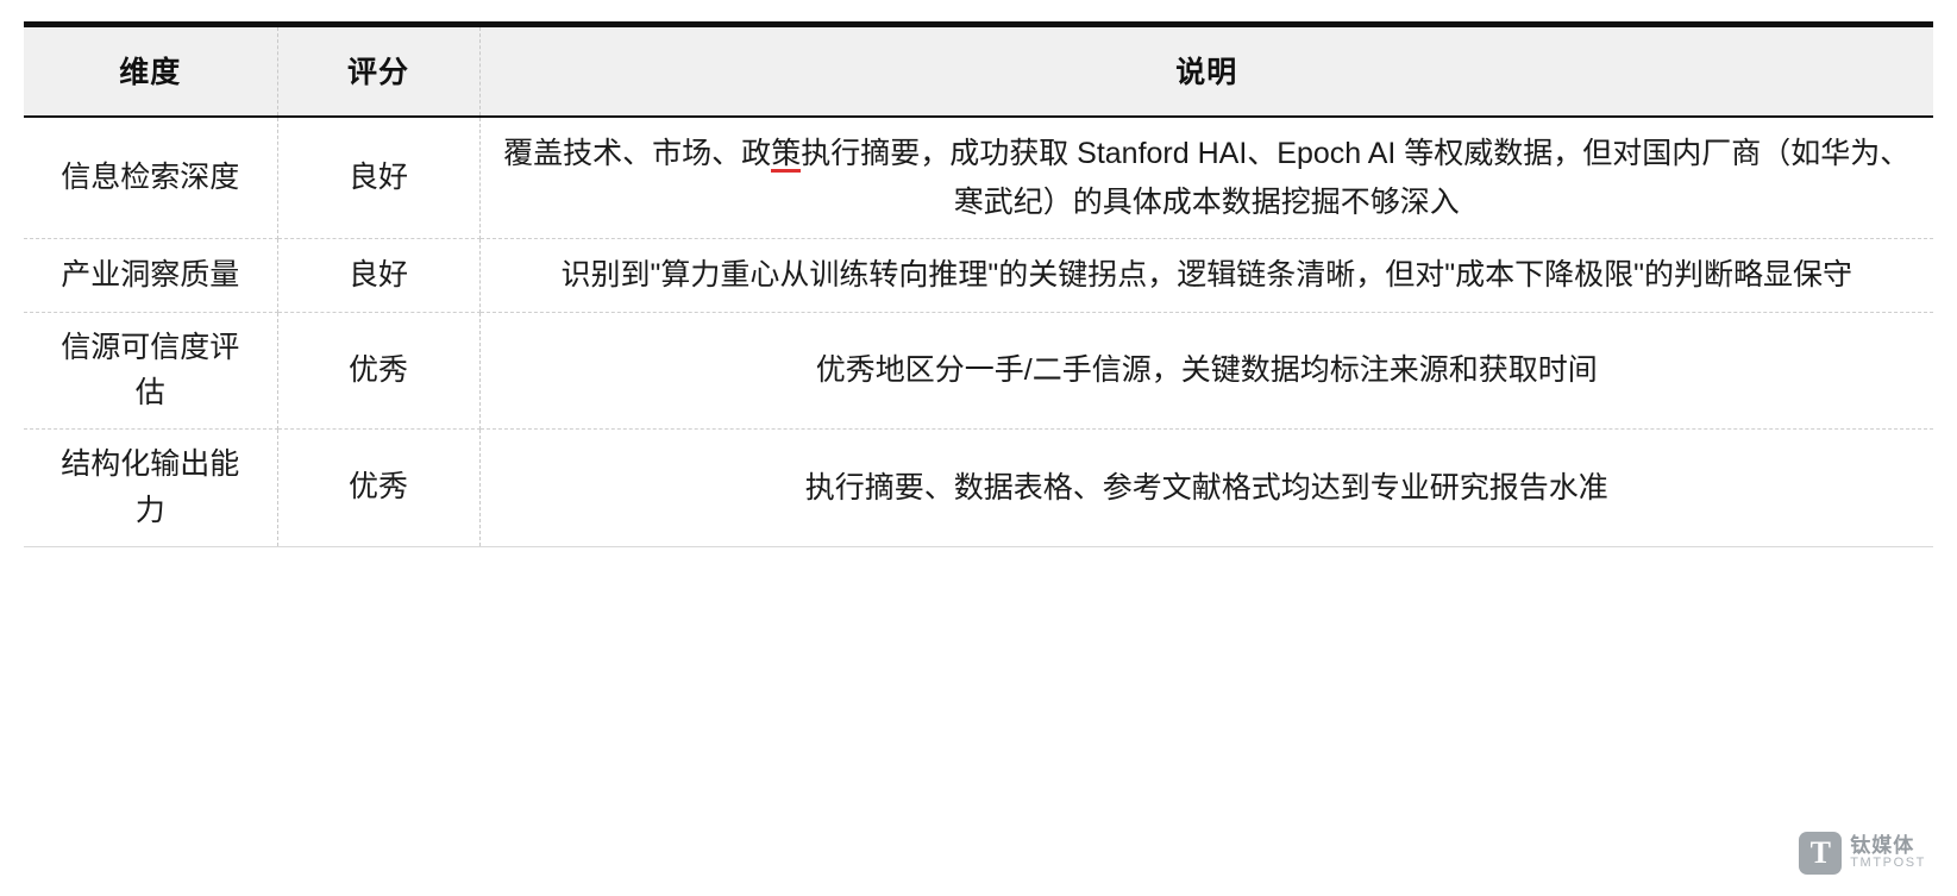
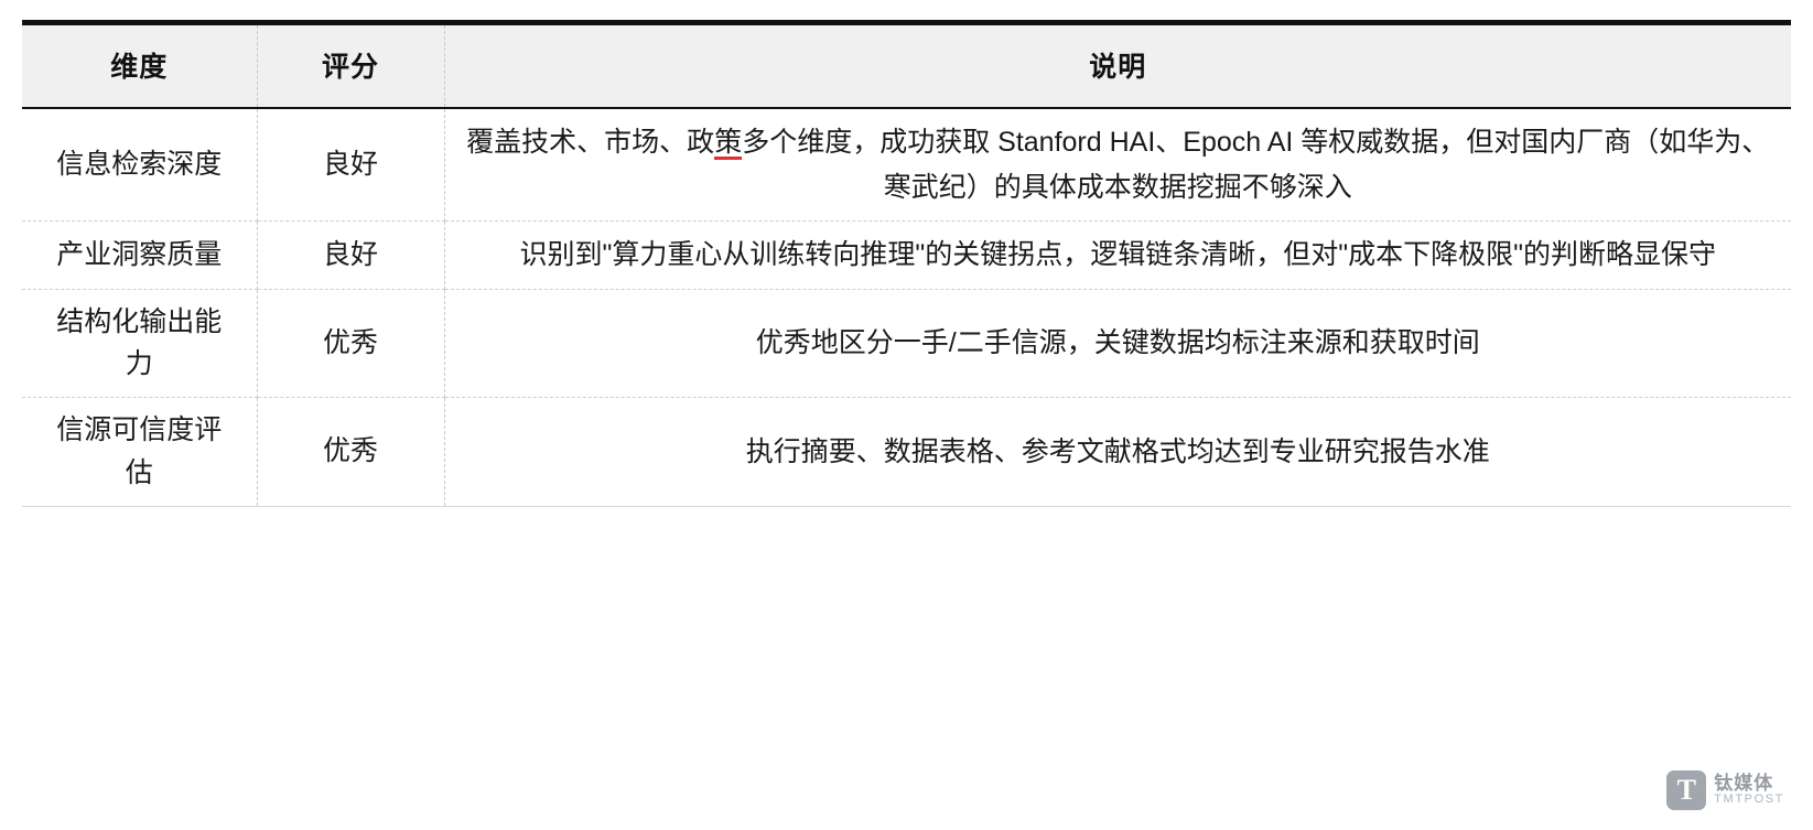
  维度	评分	说明
- 信息检索深度	良好	覆盖技术、市场、政策执行摘要，成功获取 Stanford HAI、Epoch AI 等权威数据，但对国内厂商（如华为、寒武纪）的具体成本数据挖掘不够深入
+ 信息检索深度	良好	覆盖技术、市场、政策多个维度，成功获取 Stanford HAI、Epoch AI 等权威数据，但对国内厂商（如华为、寒武纪）的具体成本数据挖掘不够深入
  产业洞察质量	良好	识别到"算力重心从训练转向推理"的关键拐点，逻辑链条清晰，但对"成本下降极限"的判断略显保守
- 信源可信度评估	优秀	优秀地区分一手/二手信源，关键数据均标注来源和获取时间
+ 结构化输出能力	优秀	优秀地区分一手/二手信源，关键数据均标注来源和获取时间
- 结构化输出能力	优秀	执行摘要、数据表格、参考文献格式均达到专业研究报告水准
+ 信源可信度评估	优秀	执行摘要、数据表格、参考文献格式均达到专业研究报告水准
  T
  钛媒体
  TMTPOST
